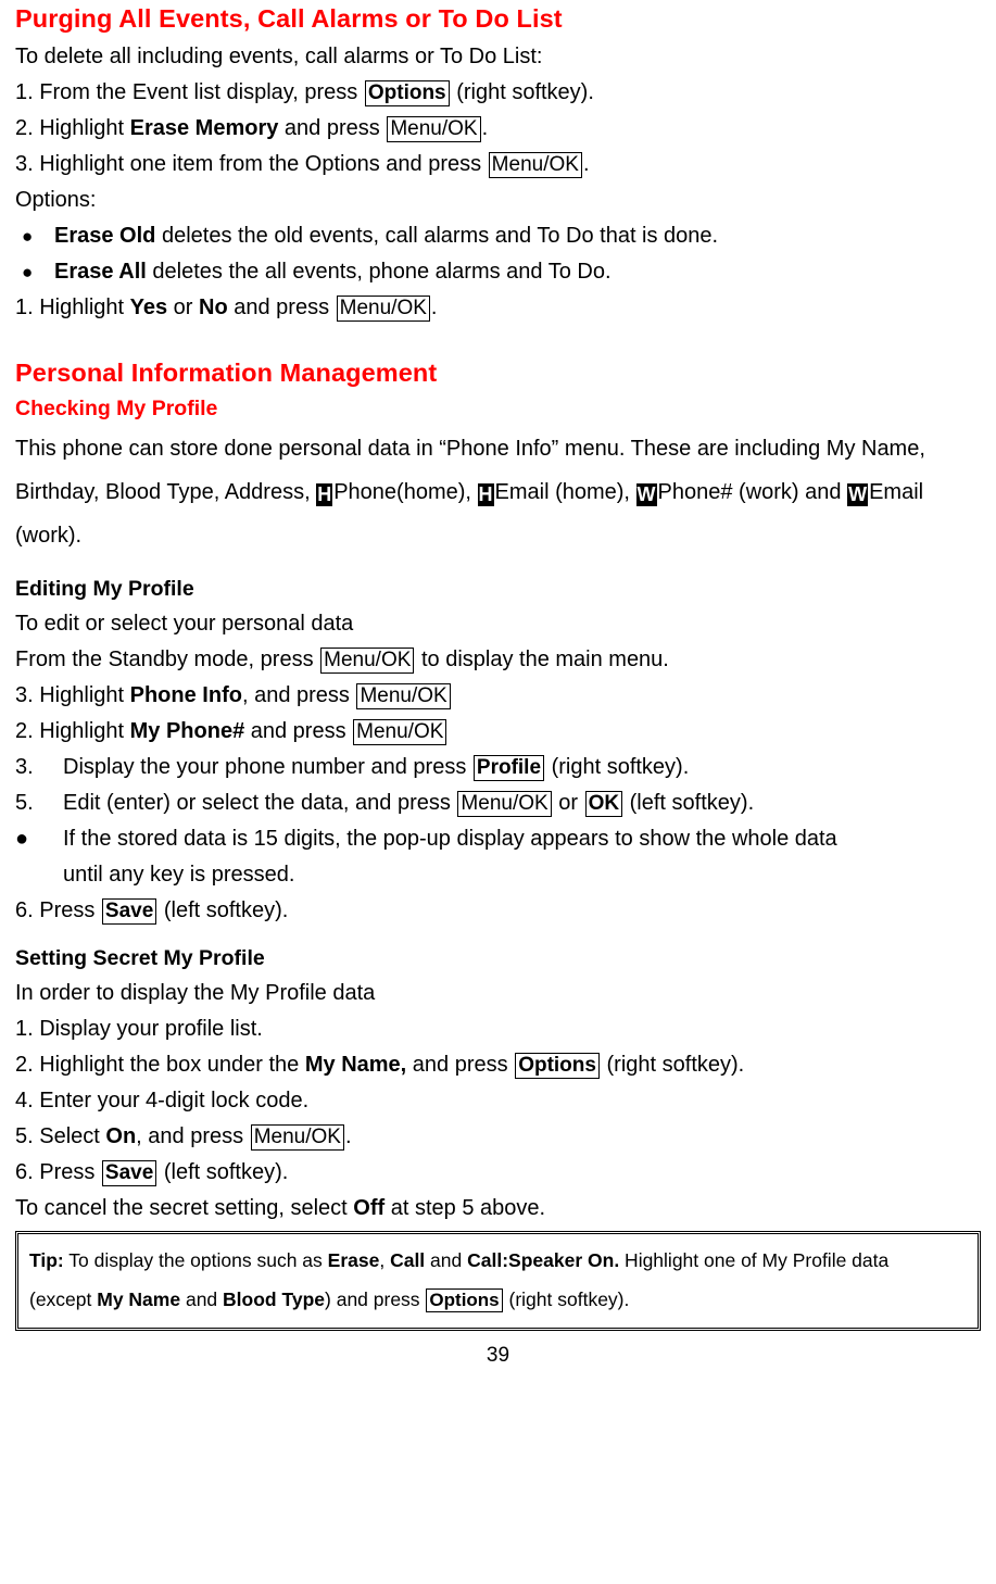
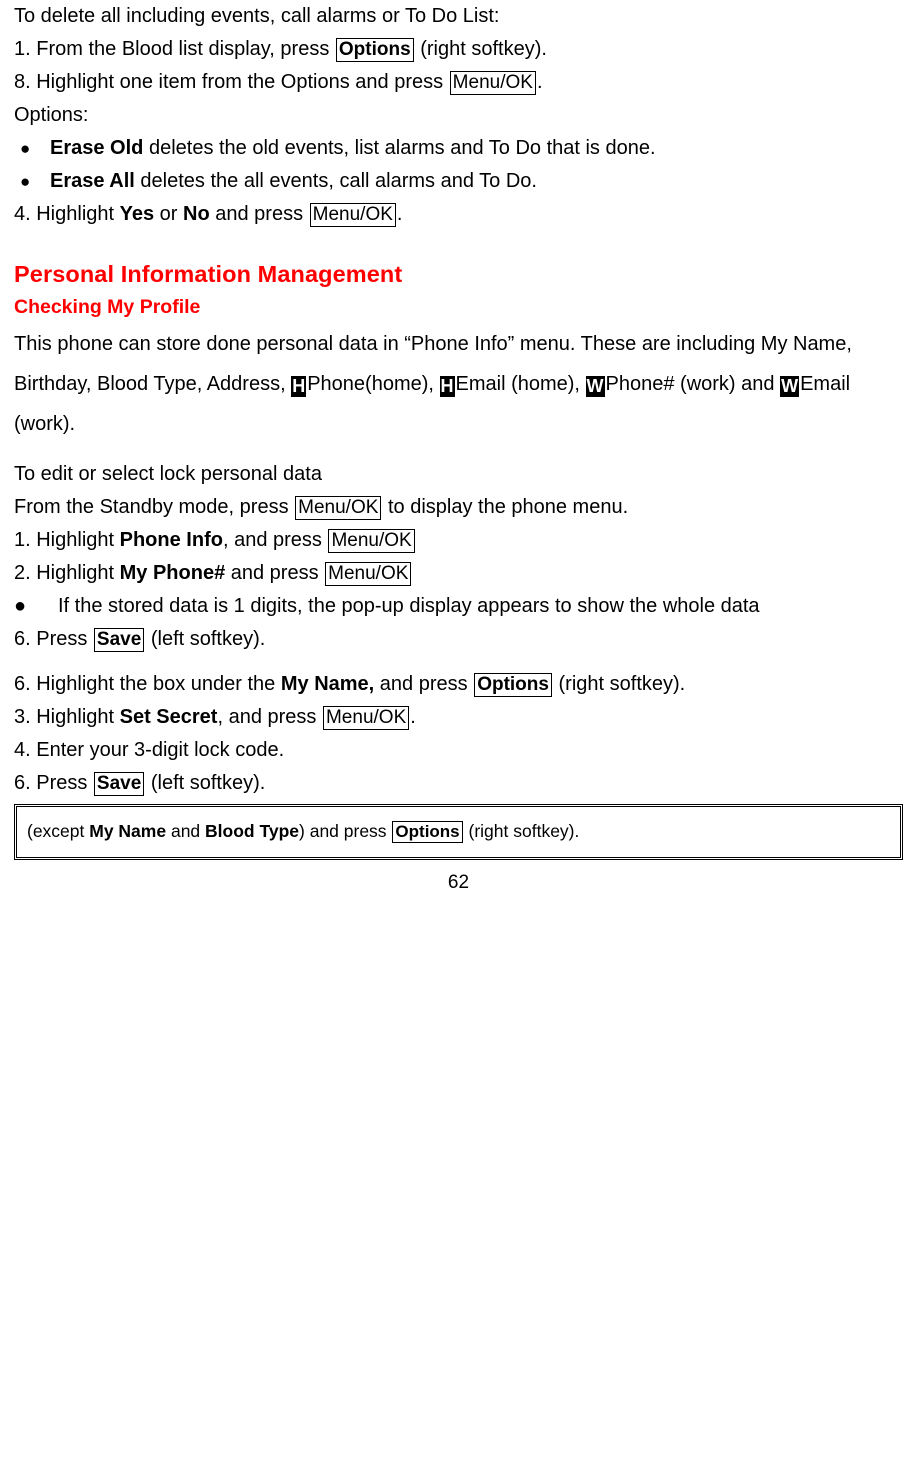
- Purging All Events, Call Alarms or To Do List
  To delete all including events, call alarms or To Do List:
- 1. From the Event list display, press Options (right softkey).
+ 1. From the Blood list display, press Options (right softkey).
- 2. Highlight Erase Memory and press Menu/OK .
- 3. Highlight one item from the Options and press Menu/OK .
+ 8. Highlight one item from the Options and press Menu/OK .
  Options:
  ●
- Erase Old deletes the old events, call alarms and To Do that is done.
+ Erase Old deletes the old events, list alarms and To Do that is done.
  ●
- Erase All deletes the all events, phone alarms and To Do.
+ Erase All deletes the all events, call alarms and To Do.
- 1. Highlight Yes or No and press Menu/OK .
+ 4. Highlight Yes or No and press Menu/OK .
  Personal Information Management
  Checking My Profile
  This phone can store done personal data in “Phone Info” menu. These are including My Name, Birthday, Blood Type, Address, HPhone(home), HEmail (home), WPhone# (work) and WEmail (work).
- Editing My Profile
- To edit or select your personal data
+ To edit or select lock personal data
- From the Standby mode, press Menu/OK to display the main menu.
+ From the Standby mode, press Menu/OK to display the phone menu.
- 3. Highlight Phone Info, and press Menu/OK
+ 1. Highlight Phone Info, and press Menu/OK
  2. Highlight My Phone# and press Menu/OK
- 3.
- Display the your phone number and press Profile (right softkey).
- 5.
- Edit (enter) or select the data, and press Menu/OK or OK (left softkey).
  ●
- If the stored data is 15 digits, the pop-up display appears to show the whole data
+ If the stored data is 1 digits, the pop-up display appears to show the whole data
- until any key is pressed.
  6. Press Save (left softkey).
- Setting Secret My Profile
- In order to display the My Profile data
- 1. Display your profile list.
- 2. Highlight the box under the My Name, and press Options (right softkey).
+ 6. Highlight the box under the My Name, and press Options (right softkey).
+ 3. Highlight Set Secret, and press Menu/OK .
- 4. Enter your 4-digit lock code.
+ 4. Enter your 3-digit lock code.
- 5. Select On, and press Menu/OK .
  6. Press Save (left softkey).
- To cancel the secret setting, select Off at step 5 above.
- Tip: To display the options such as Erase, Call and Call:Speaker On. Highlight one of My Profile data
  (except My Name and Blood Type) and press Options (right softkey).
- 39
+ 62
